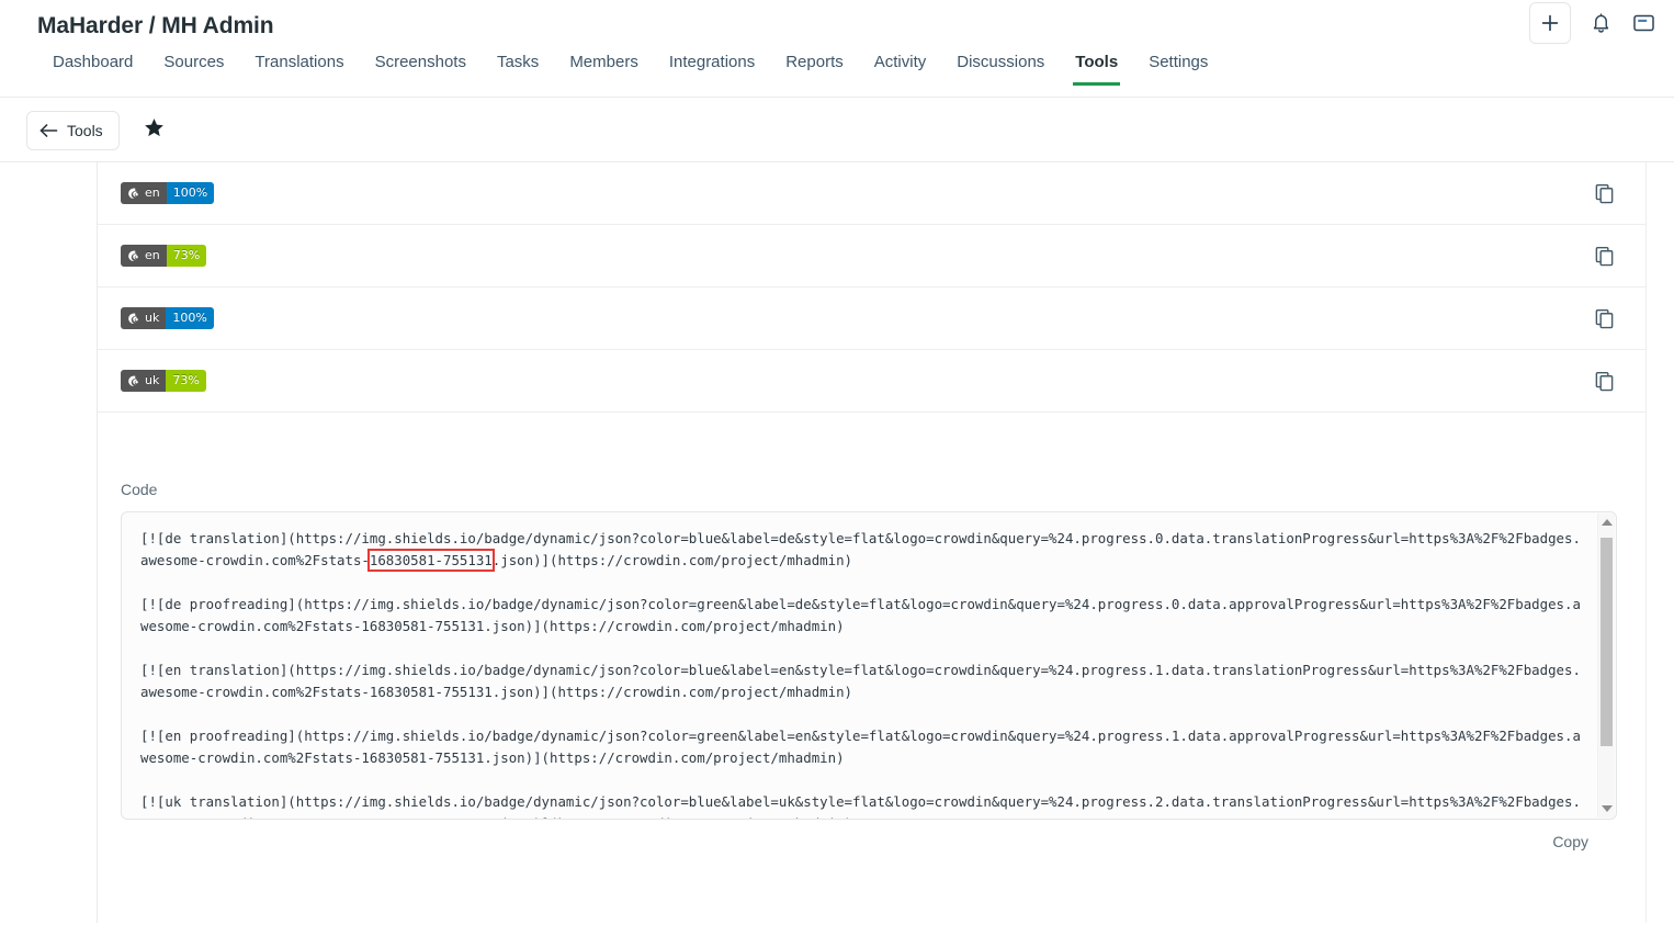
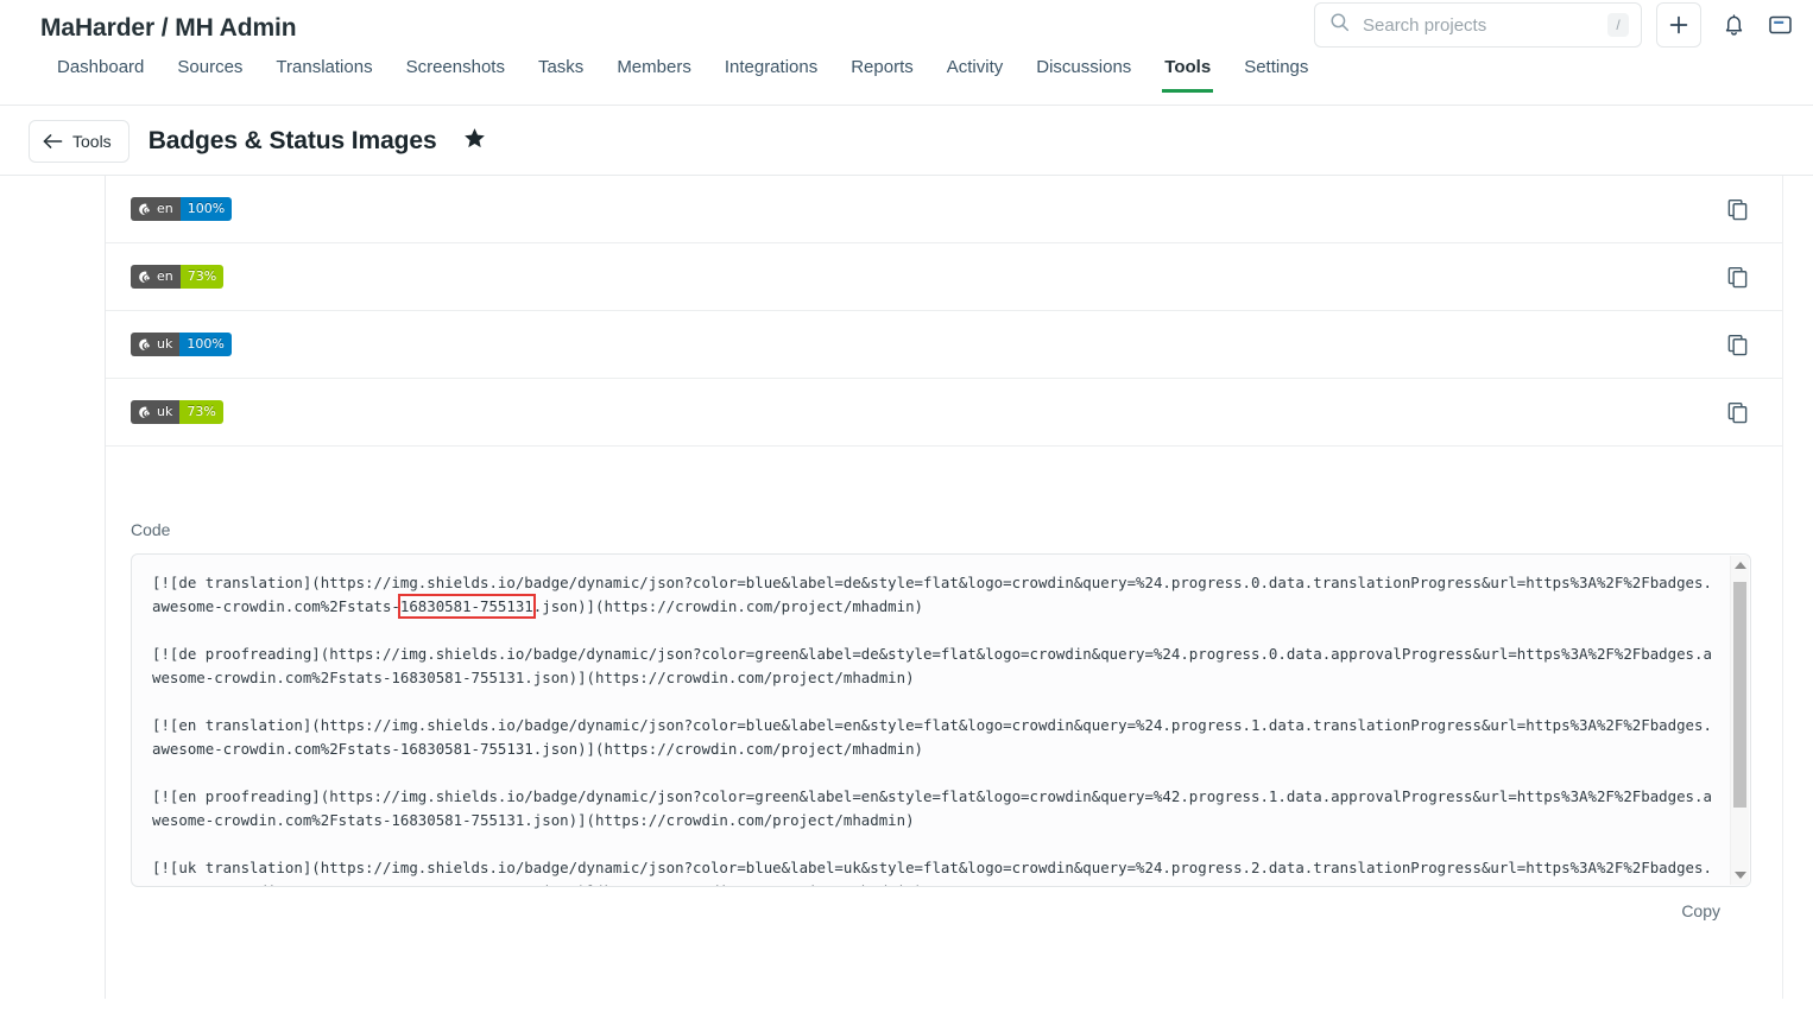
  MaHarder / MH Admin
+ Search projects
+ /
  Dashboard
  Sources
  Translations
  Screenshots
  Tasks
  Members
  Integrations
  Reports
  Activity
  Discussions
  Tools
  Settings
  Tools
+ Badges & Status Images
  en
  100%
  en
  73%
  uk
  100%
  uk
  73%
  Code
- [![de translation](https://img.shields.io/badge/dynamic/json?color=blue&label=de&style=flat&logo=crowdin&query=%24.progress.0.data.translationProgress&url=https%3A%2F%2Fbadges.awesome-crowdin.com%2Fstats-16830581-755131.json)](https://crowdin.com/project/mhadmin) [![de proofreading](https://img.shields.io/badge/dynamic/json?color=green&label=de&style=flat&logo=crowdin&query=%24.progress.0.data.approvalProgress&url=https%3A%2F%2Fbadges.awesome-crowdin.com%2Fstats-16830581-755131.json)](https://crowdin.com/project/mhadmin) [![en translation](https://img.shields.io/badge/dynamic/json?color=blue&label=en&style=flat&logo=crowdin&query=%24.progress.1.data.translationProgress&url=https%3A%2F%2Fbadges.awesome-crowdin.com%2Fstats-16830581-755131.json)](https://crowdin.com/project/mhadmin) [![en proofreading](https://img.shields.io/badge/dynamic/json?color=green&label=en&style=flat&logo=crowdin&query=%24.progress.1.data.approvalProgress&url=https%3A%2F%2Fbadges.awesome-crowdin.com%2Fstats-16830581-755131.json)](https://crowdin.com/project/mhadmin) [![uk translation](https://img.shields.io/badge/dynamic/json?color=blue&label=uk&style=flat&logo=crowdin&query=%24.progress.2.data.translationProgress&url=https%3A%2F%2Fbadges.
+ [![de translation](https://img.shields.io/badge/dynamic/json?color=blue&label=de&style=flat&logo=crowdin&query=%24.progress.0.data.translationProgress&url=https%3A%2F%2Fbadges.awesome-crowdin.com%2Fstats-16830581-755131.json)](https://crowdin.com/project/mhadmin) [![de proofreading](https://img.shields.io/badge/dynamic/json?color=green&label=de&style=flat&logo=crowdin&query=%24.progress.0.data.approvalProgress&url=https%3A%2F%2Fbadges.awesome-crowdin.com%2Fstats-16830581-755131.json)](https://crowdin.com/project/mhadmin) [![en translation](https://img.shields.io/badge/dynamic/json?color=blue&label=en&style=flat&logo=crowdin&query=%24.progress.1.data.translationProgress&url=https%3A%2F%2Fbadges.awesome-crowdin.com%2Fstats-16830581-755131.json)](https://crowdin.com/project/mhadmin) [![en proofreading](https://img.shields.io/badge/dynamic/json?color=green&label=en&style=flat&logo=crowdin&query=%42.progress.1.data.approvalProgress&url=https%3A%2F%2Fbadges.awesome-crowdin.com%2Fstats-16830581-755131.json)](https://crowdin.com/project/mhadmin) [![uk translation](https://img.shields.io/badge/dynamic/json?color=blue&label=uk&style=flat&logo=crowdin&query=%24.progress.2.data.translationProgress&url=https%3A%2F%2Fbadges.
  Copy
